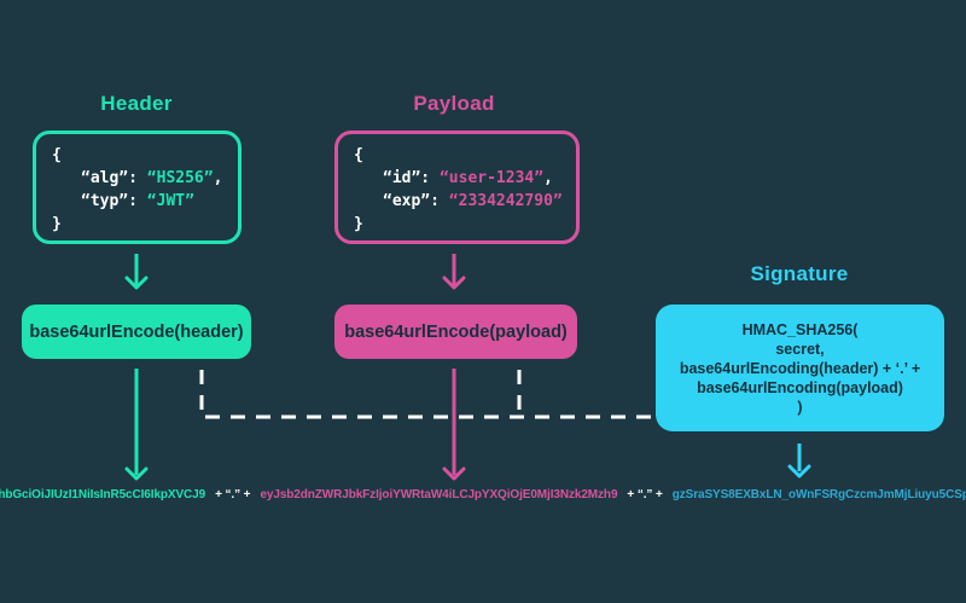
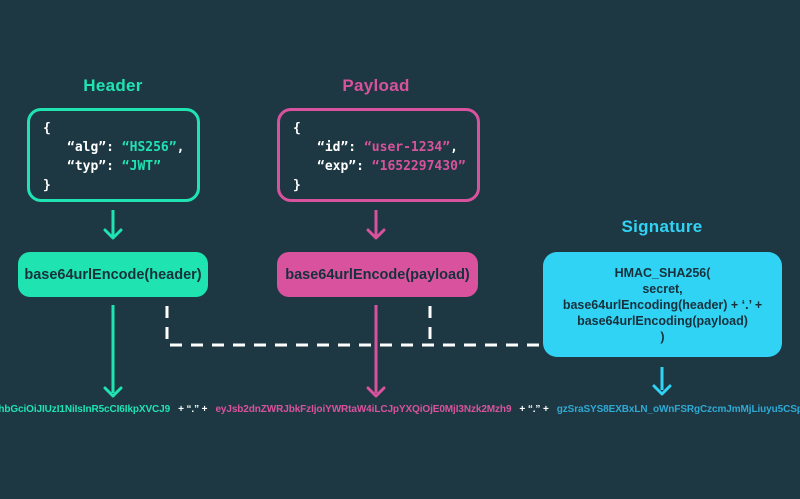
  Header
  Payload
  Signature
  {
  “alg”: “HS256”,
  “typ”: “JWT”
  }
  {
  “id”: “user-1234”,
- “exp”: “2334242790”
+ “exp”: “1652297430”
  }
  base64urlEncode(header)
  base64urlEncode(payload)
  HMAC_SHA256(
  secret,
  base64urlEncoding(header) + ‘.’ +
  base64urlEncoding(payload)
  )
  hbGciOiJIUzI1NiIsInR5cCI6IkpXVCJ9
  + “.” +
  eyJsb2dnZWRJbkFzIjoiYWRtaW4iLCJpYXQiOjE0MjI3Nzk2Mzh9
  + “.” +
  gzSraSYS8EXBxLN_oWnFSRgCzcmJmMjLiuyu5CS
